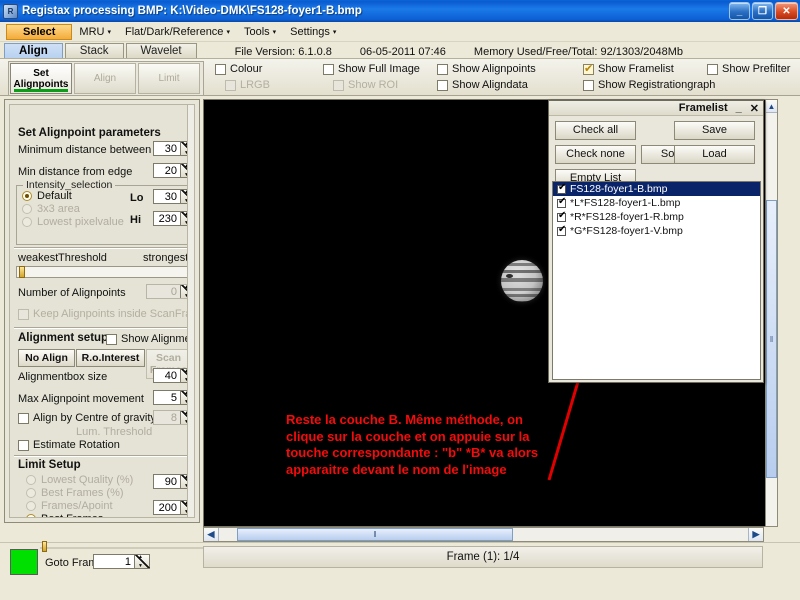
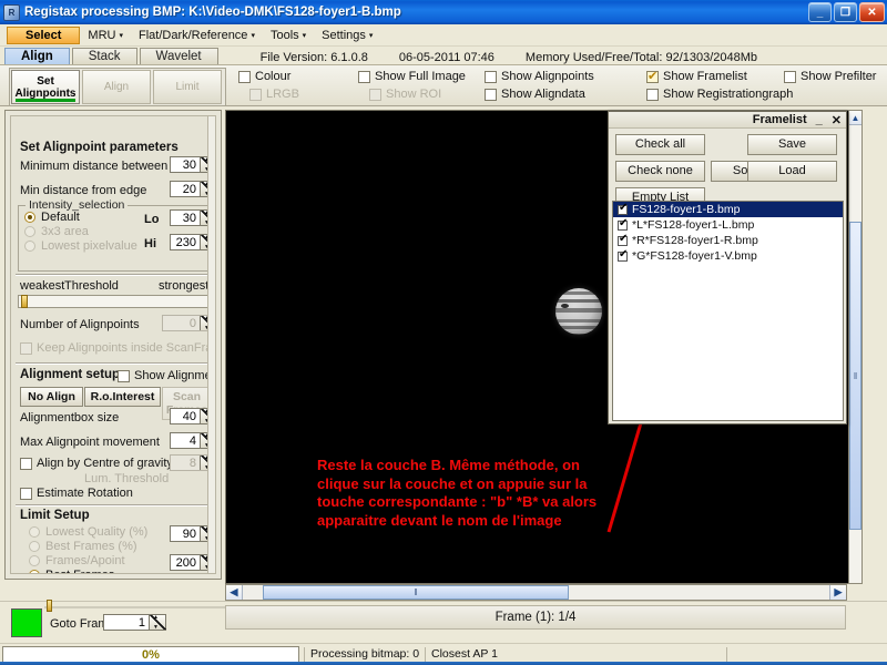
  R
  Registax processing BMP: K:\Video-DMK\FS128-foyer1-B.bmp
  _
  ❐
  ✕
  Select
  MRU
  Flat/Dark/Reference
  Tools
  Settings
  Align
  Stack
  Wavelet
  File Version: 6.1.0.8
  06-05-2011 07:46
  Memory Used/Free/Total: 92/1303/2048Mb
  Set
  Alignpoints
  Align
  Limit
  Colour
  LRGB
  Show Full Image
  Show ROI
  Show Alignpoints
  Show Aligndata
  Show Framelist
  Show Registrationgraph
  Show Prefilter
  Set Alignpoint parameters
  Minimum distance between
  30
  Min distance from edge
  20
  Intensity_selection
  Default
  3x3 area
  Lowest pixelvalue
  Lo
  30
  Hi
  230
  weakest
  Threshold
  stronges
  Number of Alignpoints
  0
  Keep Alignpoints inside ScanFr
  Alignment setup
  Show Alignm
  No Align
  R.o.Interest
  Alignmentbox size
  40
  Max Alignpoint movement
- 5
+ 4
  Align by Centre of gravit
  Lum. Threshold
  8
  Estimate Rotation
  Limit Setup
  Lowest Quality (%)
  Best Frames (%)
  Frames/Apoint
  90
  200
  Reste la couche B. Même méthode, on clique sur la couche et on appuie sur la touche correspondante : "b" *B* va alors apparaitre devant le nom de l'image
  ▲
  ‖
  ◀
  ‖
  ▶
  Framelist
  _
  ✕
  Check all
  Save
  Check none
  Load
  Empty List
  FS128-foyer1-B.bmp
  *L*FS128-foyer1-L.bmp
  *R*FS128-foyer1-R.bmp
  *G*FS128-foyer1-V.bmp
  Goto Fra
  1
  Frame (1): 1/4
+ 0%
+ Processing bitmap: 0
+ Closest AP 1
